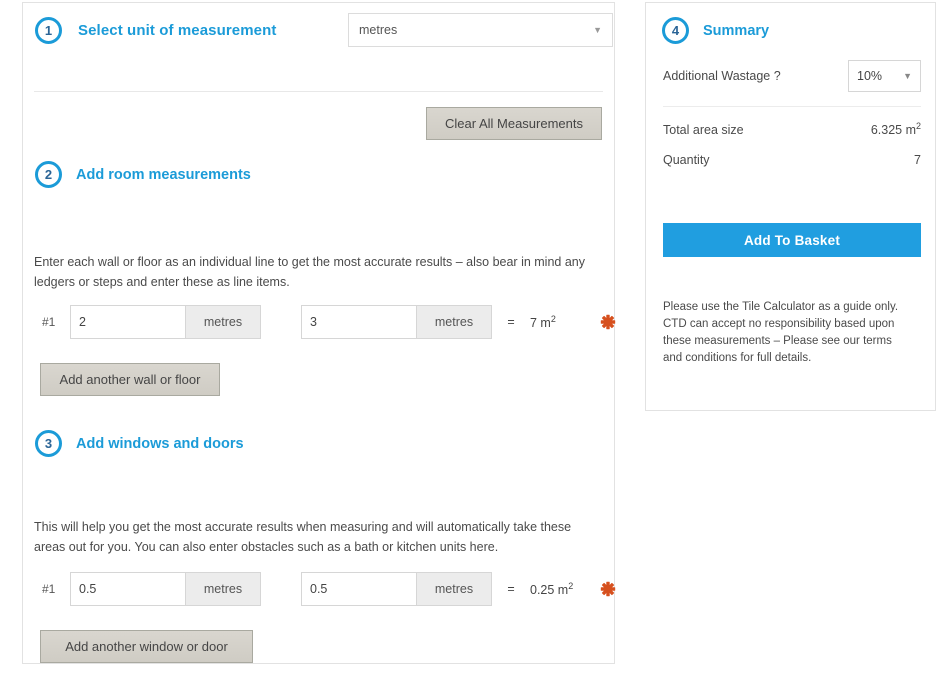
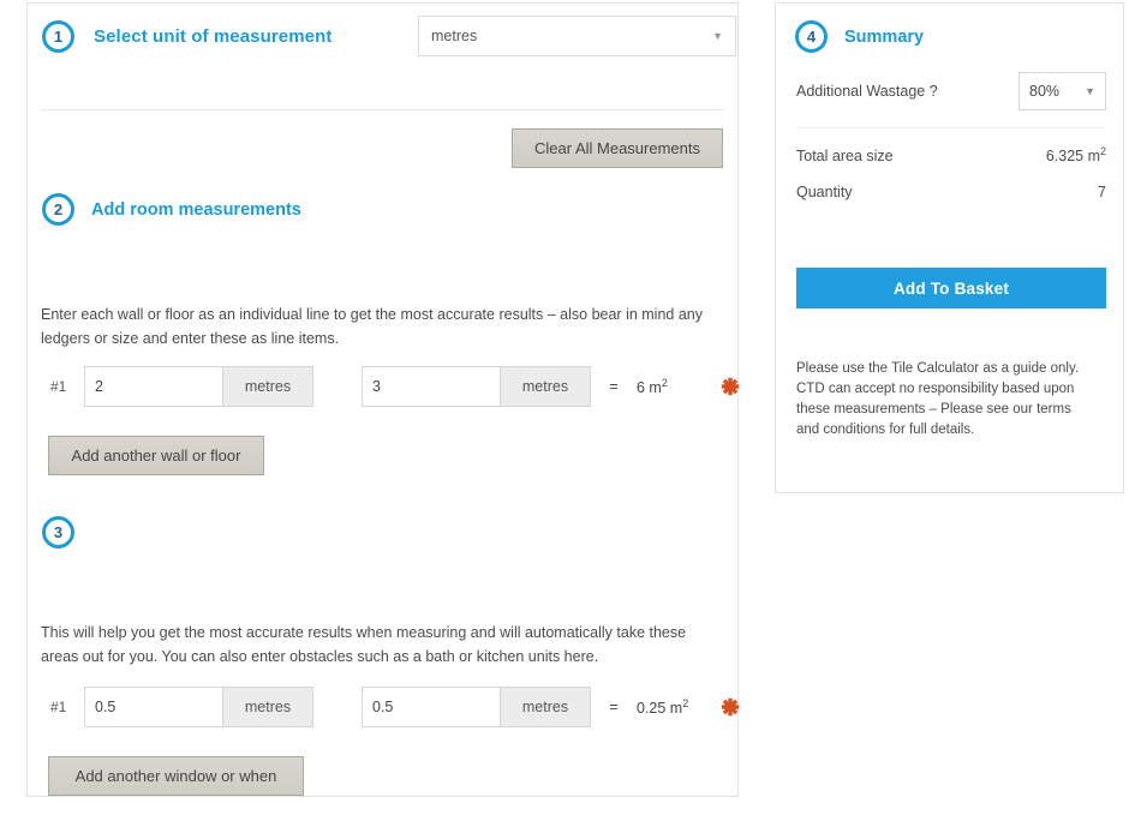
  1
  Select unit of measurement
  metres
  ▼
  Clear All Measurements
  2
  Add room measurements
- Enter each wall or floor as an individual line to get the most accurate results – also bear in mind any ledgers or steps and enter these as line items.
+ Enter each wall or floor as an individual line to get the most accurate results – also bear in mind any ledgers or size and enter these as line items.
  #1
  2
  metres
  3
  metres
  =
- 7 m2
+ 6 m2
  Add another wall or floor
  3
- Add windows and doors
  This will help you get the most accurate results when measuring and will automatically take these areas out for you. You can also enter obstacles such as a bath or kitchen units here.
  #1
  0.5
  metres
  0.5
  metres
  =
  0.25 m2
- Add another window or door
+ Add another window or when
  4
  Summary
  Additional Wastage ?
- 10%
+ 80%
  ▼
  Total area size
  6.325 m2
  Quantity
  7
  Add To Basket
  Please use the Tile Calculator as a guide only. CTD can accept no responsibility based upon these measurements – Please see our terms and conditions for full details.
